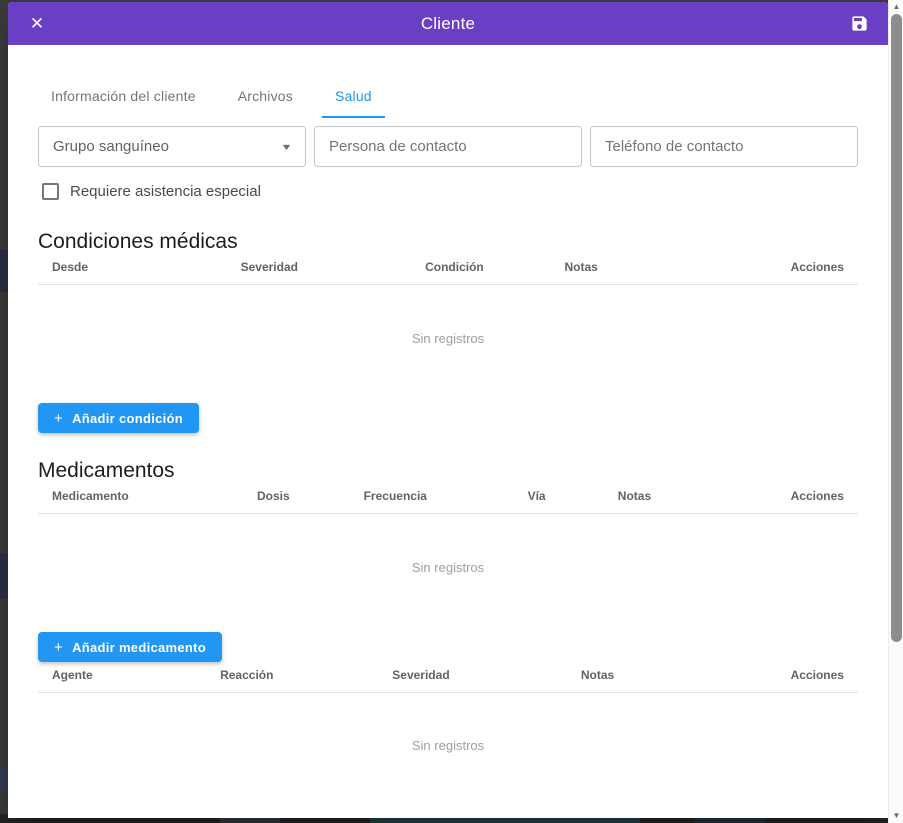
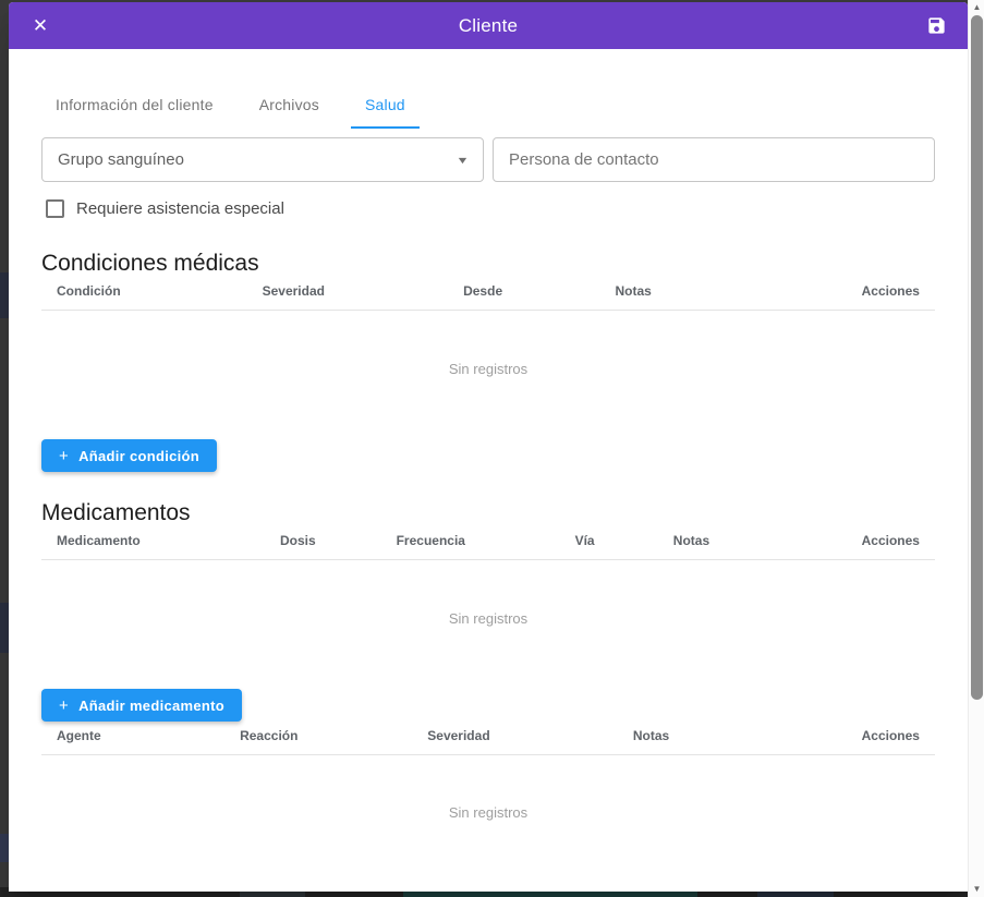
  ✕
  Cliente
  Información del cliente
  Archivos
  Salud
  Grupo sanguíneo
  ▼
  Persona de contacto
- Teléfono de contacto
  Requiere asistencia especial
  Condiciones médicas
- Desde
+ Condición
  Severidad
- Condición
+ Desde
  Notas
  Acciones
  Sin registros
  +
  Añadir condición
  Medicamentos
  Medicamento
  Dosis
  Frecuencia
  Vía
  Notas
  Acciones
  Sin registros
  +
  Añadir medicamento
  Agente
  Reacción
  Severidad
  Notas
  Acciones
  Sin registros
  ▲
  ▼
